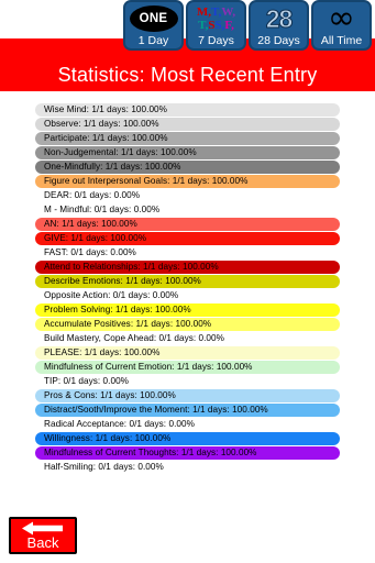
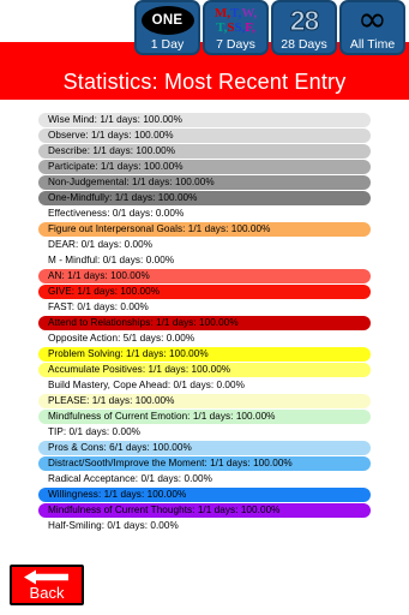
  ONE
  1 Day
  M,
  T,
  W,
  T,
  S
  S,
  F,
  7 Days
  28
  28 Days
  ∞
  All Time
  Statistics: Most Recent Entry
  Wise Mind: 1/1 days: 100.00%
  Observe: 1/1 days: 100.00%
+ Describe: 1/1 days: 100.00%
  Participate: 1/1 days: 100.00%
  Non-Judgemental: 1/1 days: 100.00%
  One-Mindfully: 1/1 days: 100.00%
+ Effectiveness: 0/1 days: 0.00%
  Figure out Interpersonal Goals: 1/1 days: 100.00%
  DEAR: 0/1 days: 0.00%
  M - Mindful: 0/1 days: 0.00%
  AN: 1/1 days: 100.00%
  GIVE: 1/1 days: 100.00%
  FAST: 0/1 days: 0.00%
  Attend to Relationships: 1/1 days: 100.00%
- Describe Emotions: 1/1 days: 100.00%
- Opposite Action: 0/1 days: 0.00%
+ Opposite Action: 5/1 days: 0.00%
  Problem Solving: 1/1 days: 100.00%
  Accumulate Positives: 1/1 days: 100.00%
  Build Mastery, Cope Ahead: 0/1 days: 0.00%
  PLEASE: 1/1 days: 100.00%
  Mindfulness of Current Emotion: 1/1 days: 100.00%
  TIP: 0/1 days: 0.00%
- Pros & Cons: 1/1 days: 100.00%
+ Pros & Cons: 6/1 days: 100.00%
  Distract/Sooth/Improve the Moment: 1/1 days: 100.00%
  Radical Acceptance: 0/1 days: 0.00%
  Willingness: 1/1 days: 100.00%
  Mindfulness of Current Thoughts: 1/1 days: 100.00%
  Half-Smiling: 0/1 days: 0.00%
  Back
